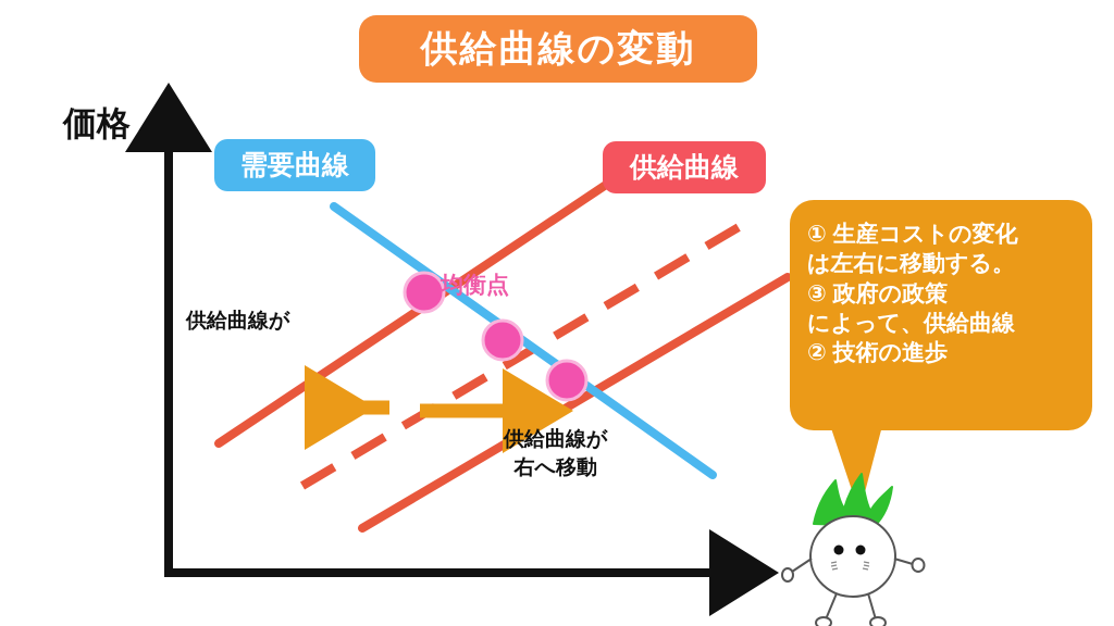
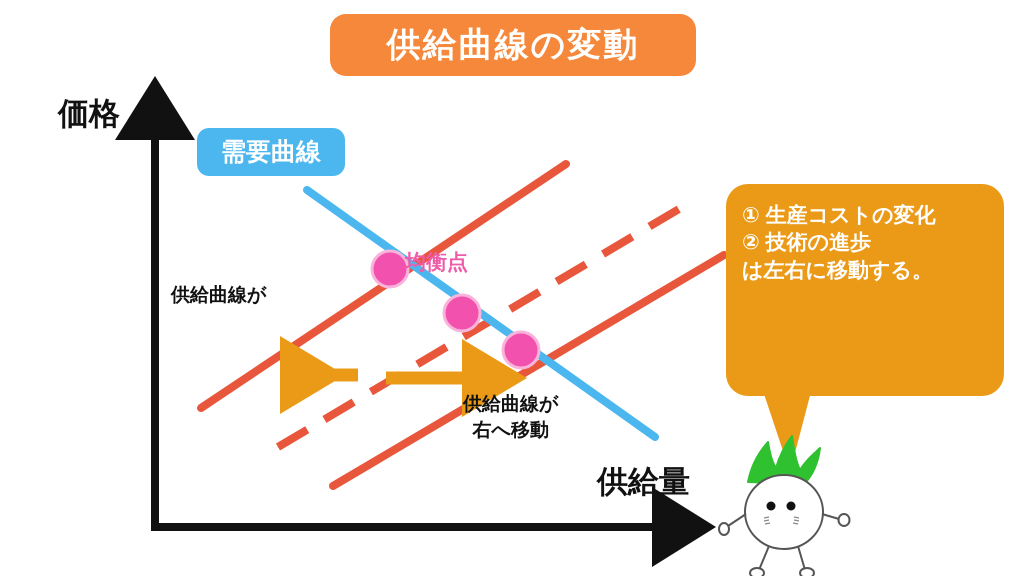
  供給曲線の変動
  需要曲線
- 供給曲線
  価格
+ 供給量
  均衡点
  供給曲線が
  供給曲線が
  右へ移動
  ① 生産コストの変化
- は左右に移動する。
+ ② 技術の進歩
- ③ 政府の政策
- によって、供給曲線
- ② 技術の進歩
+ は左右に移動する。
